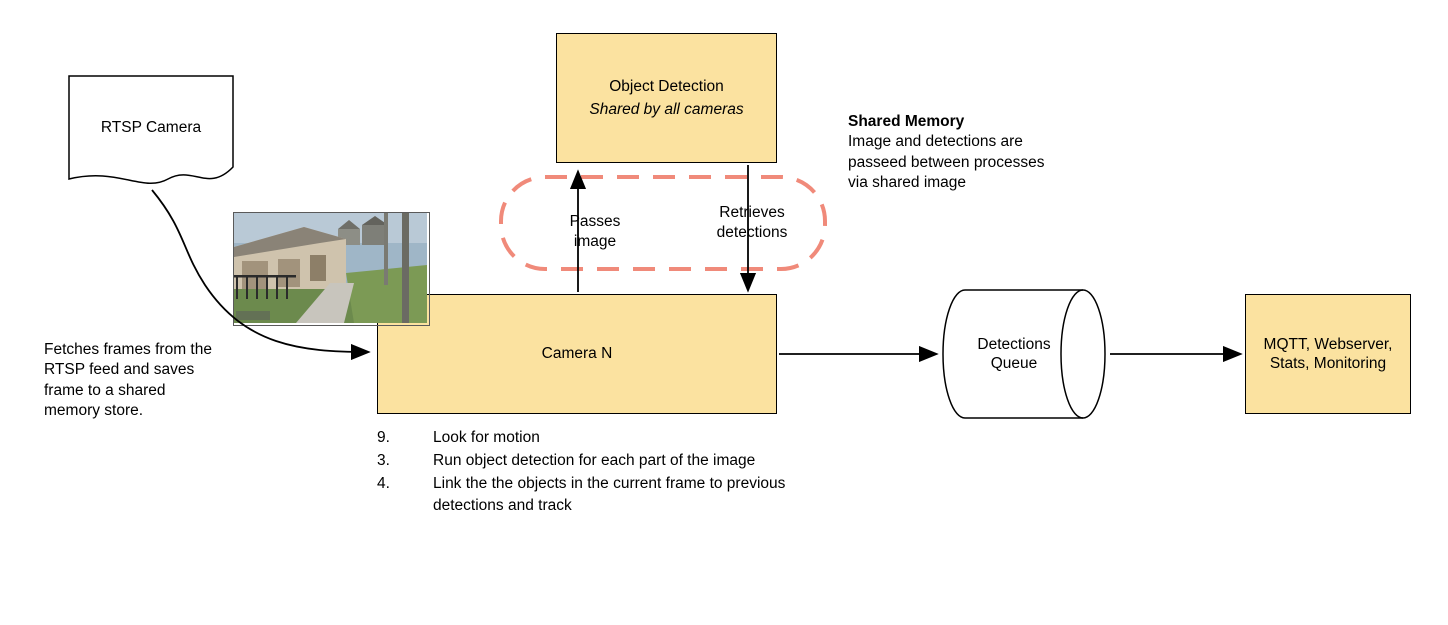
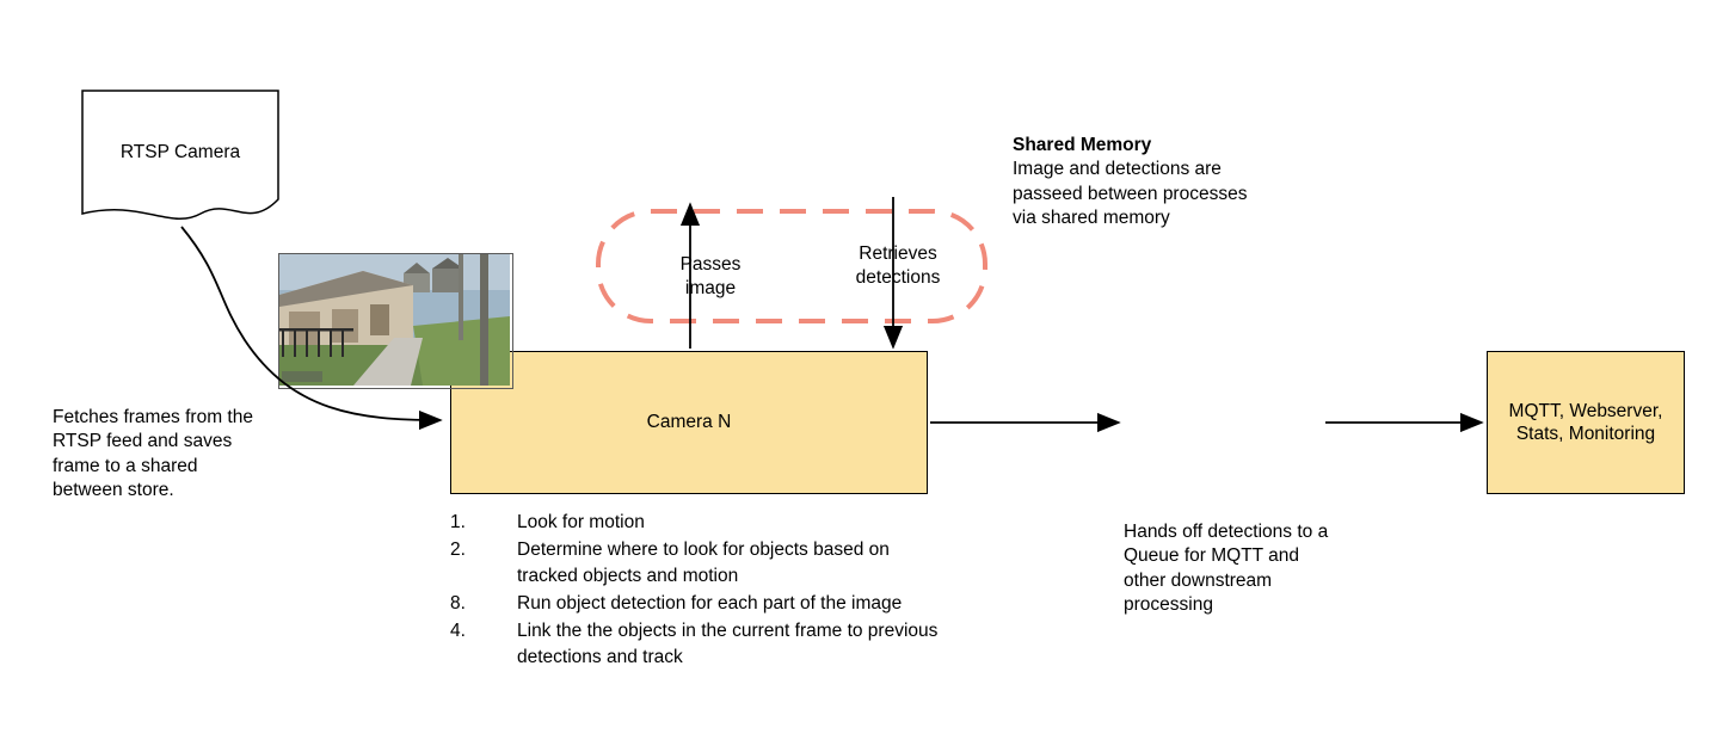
  RTSP Camera
- Object Detection
- Shared by all cameras
  Camera N
- Detections
- Queue
  MQTT, Webserver,
  Stats, Monitoring
  Passes
  image
  Retrieves
  detections
  Shared Memory
- Image and detections are passeed between processes via shared image
+ Image and detections are passeed between processes via shared memory
- Fetches frames from the RTSP feed and saves frame to a shared memory store.
+ Fetches frames from the RTSP feed and saves frame to a shared between store.
+ Hands off detections to a Queue for MQTT and other downstream processing
- 9.
+ 1.
  Look for motion
+ 2.
+ Determine where to look for objects based on tracked objects and motion
- 3.
+ 8.
  Run object detection for each part of the image
  4.
  Link the the objects in the current frame to previous detections and track
